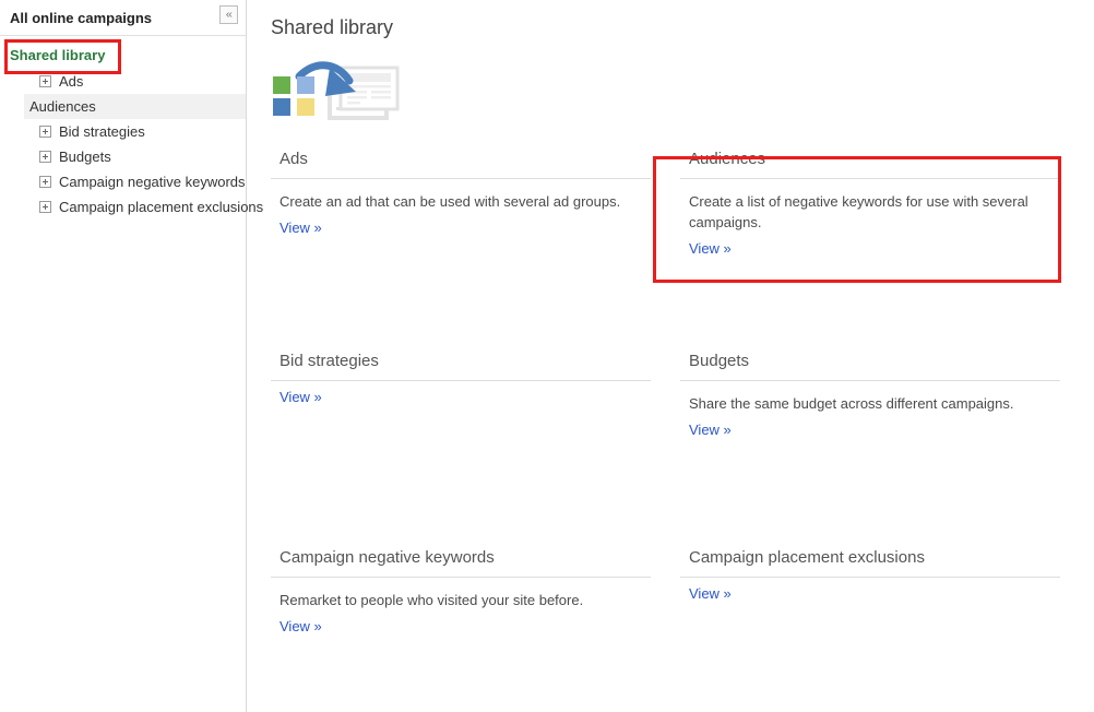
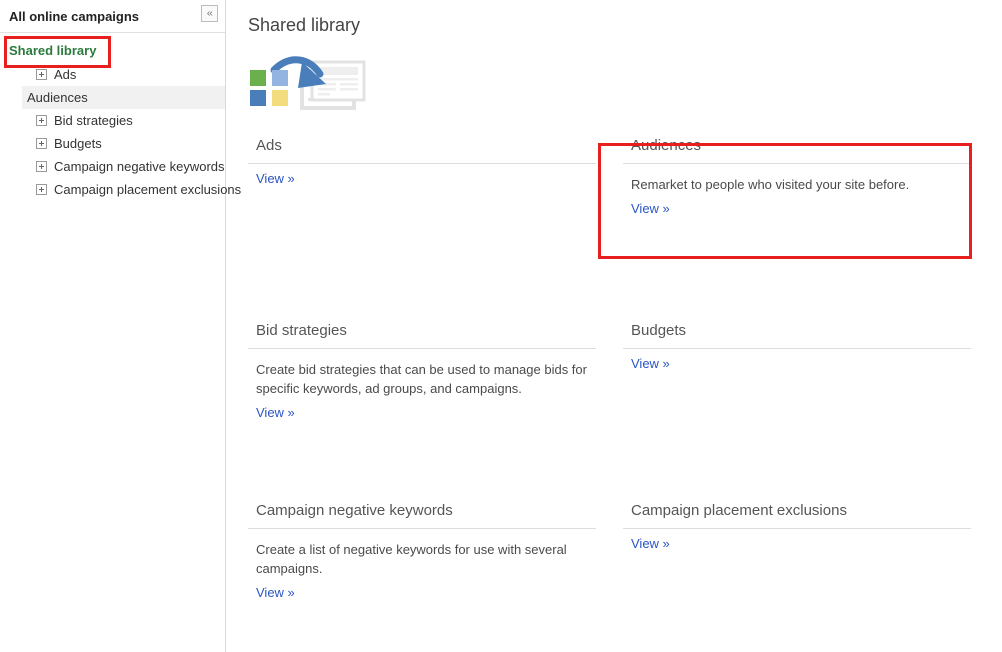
  All online campaigns
  «
  Shared library
  Ads
  Audiences
  Bid strategies
  Budgets
  Campaign negative keywords
  Campaign placement exclusions
  Shared library
  Ads
- Create an ad that can be used with several ad groups.
  View »
  Audiences
- Create a list of negative keywords for use with several campaigns.
+ Remarket to people who visited your site before.
  View »
  Bid strategies
+ Create bid strategies that can be used to manage bids for specific keywords, ad groups, and campaigns.
  View »
  Budgets
- Share the same budget across different campaigns.
  View »
  Campaign negative keywords
- Remarket to people who visited your site before.
+ Create a list of negative keywords for use with several campaigns.
  View »
  Campaign placement exclusions
  View »
